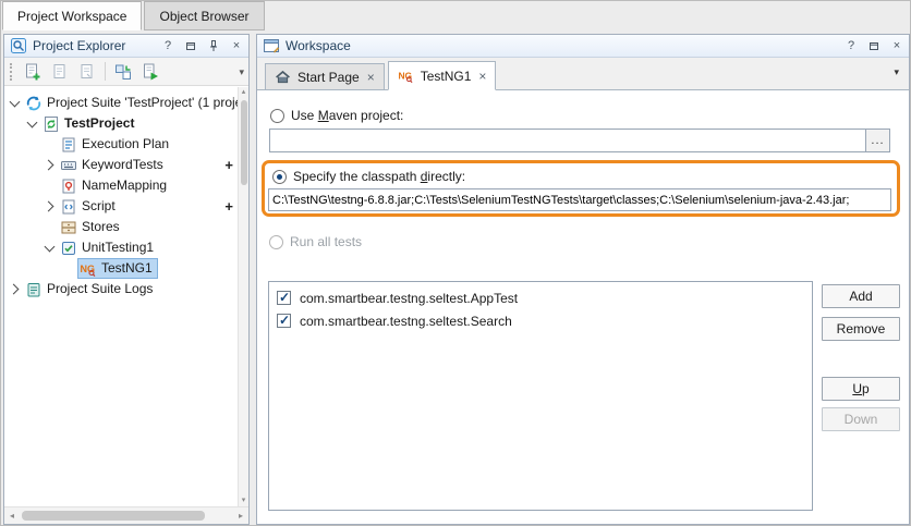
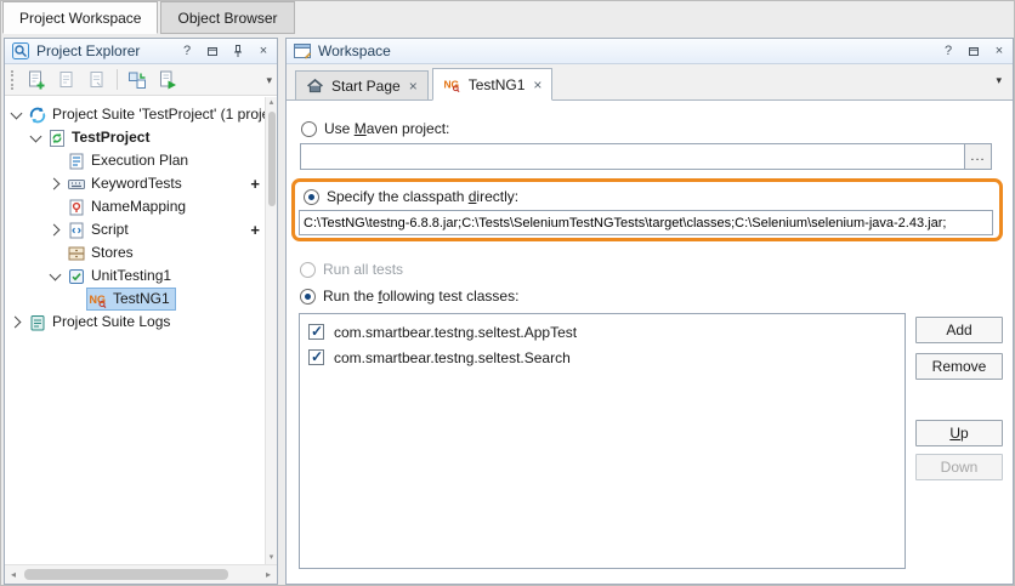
  Project Workspace
  Object Browser
  Project Explorer
  ?
  ×
  ▾
  Project Suite 'TestProject' (1 proj
  TestProject
  Execution Plan
  KeywordTests
  +
  NameMapping
  Script
  +
  Stores
  UnitTesting1
  NG
  TestNG1
  Project Suite Logs
  ◂
  ▸
  Workspace
  ?
  ×
  Start Page
  ×
  NG
  TestNG1
  ×
  ▾
  Use Maven project:
  ...
  Specify the classpath directly:
  C:\TestNG\testng-6.8.8.jar;C:\Tests\SeleniumTestNGTests\target\classes;C:\Selenium\selenium-java-2.43.jar;
  Run all tests
+ Run the following test classes:
  com.smartbear.testng.seltest.AppTest
  com.smartbear.testng.seltest.Search
  Add
  Remove
  U
  p
  Down
